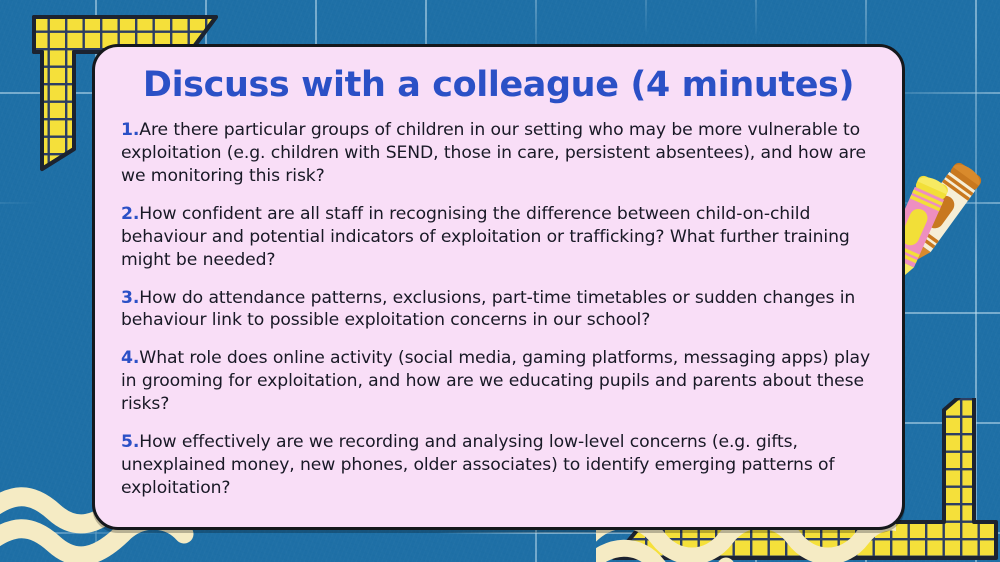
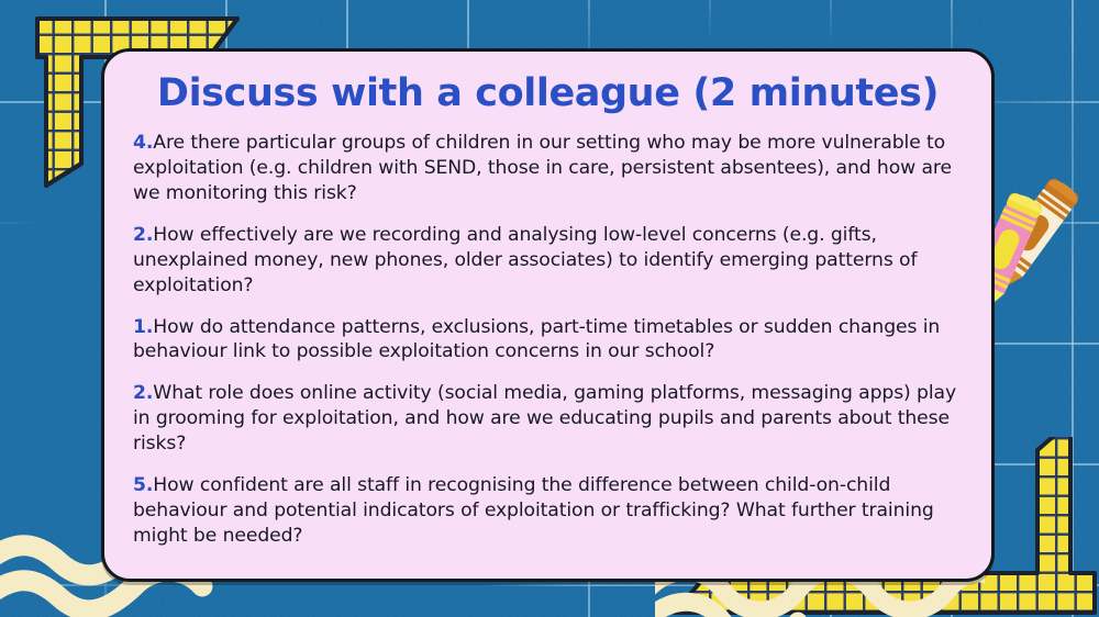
- Discuss with a colleague (4 minutes)
+ Discuss with a colleague (2 minutes)
- 1.Are there particular groups of children in our setting who may be more vulnerable to exploitation (e.g. children with SEND, those in care, persistent absentees), and how are we monitoring this risk?
+ 4.Are there particular groups of children in our setting who may be more vulnerable to exploitation (e.g. children with SEND, those in care, persistent absentees), and how are we monitoring this risk?
- 2.How confident are all staff in recognising the difference between child-on-child behaviour and potential indicators of exploitation or trafficking? What further training might be needed?
+ 2.How effectively are we recording and analysing low-level concerns (e.g. gifts, unexplained money, new phones, older associates) to identify emerging patterns of exploitation?
- 3.How do attendance patterns, exclusions, part-time timetables or sudden changes in behaviour link to possible exploitation concerns in our school?
+ 1.How do attendance patterns, exclusions, part-time timetables or sudden changes in behaviour link to possible exploitation concerns in our school?
- 4.What role does online activity (social media, gaming platforms, messaging apps) play in grooming for exploitation, and how are we educating pupils and parents about these risks?
+ 2.What role does online activity (social media, gaming platforms, messaging apps) play in grooming for exploitation, and how are we educating pupils and parents about these risks?
- 5.How effectively are we recording and analysing low-level concerns (e.g. gifts, unexplained money, new phones, older associates) to identify emerging patterns of exploitation?
+ 5.How confident are all staff in recognising the difference between child-on-child behaviour and potential indicators of exploitation or trafficking? What further training might be needed?
